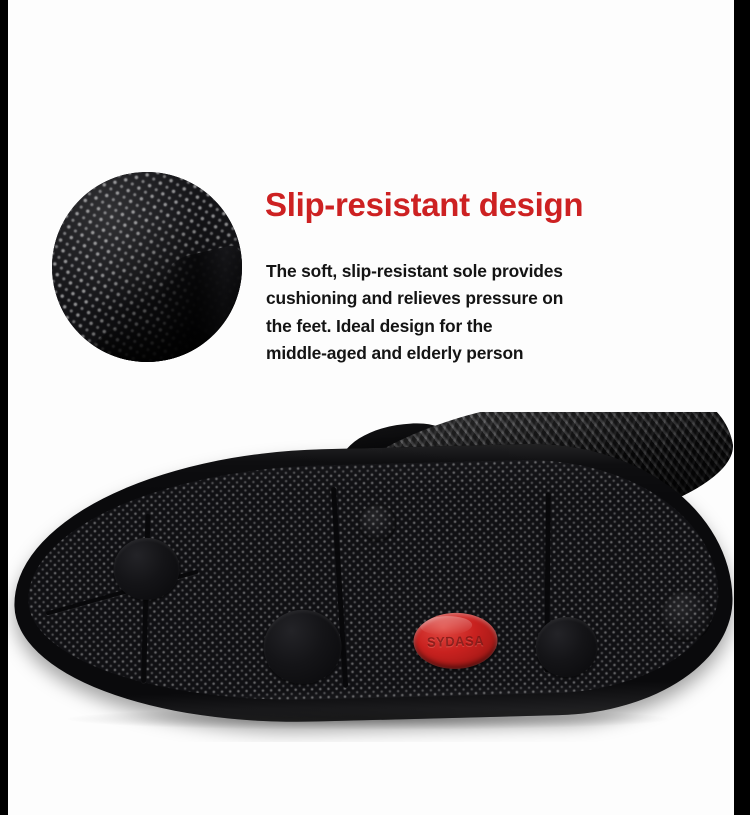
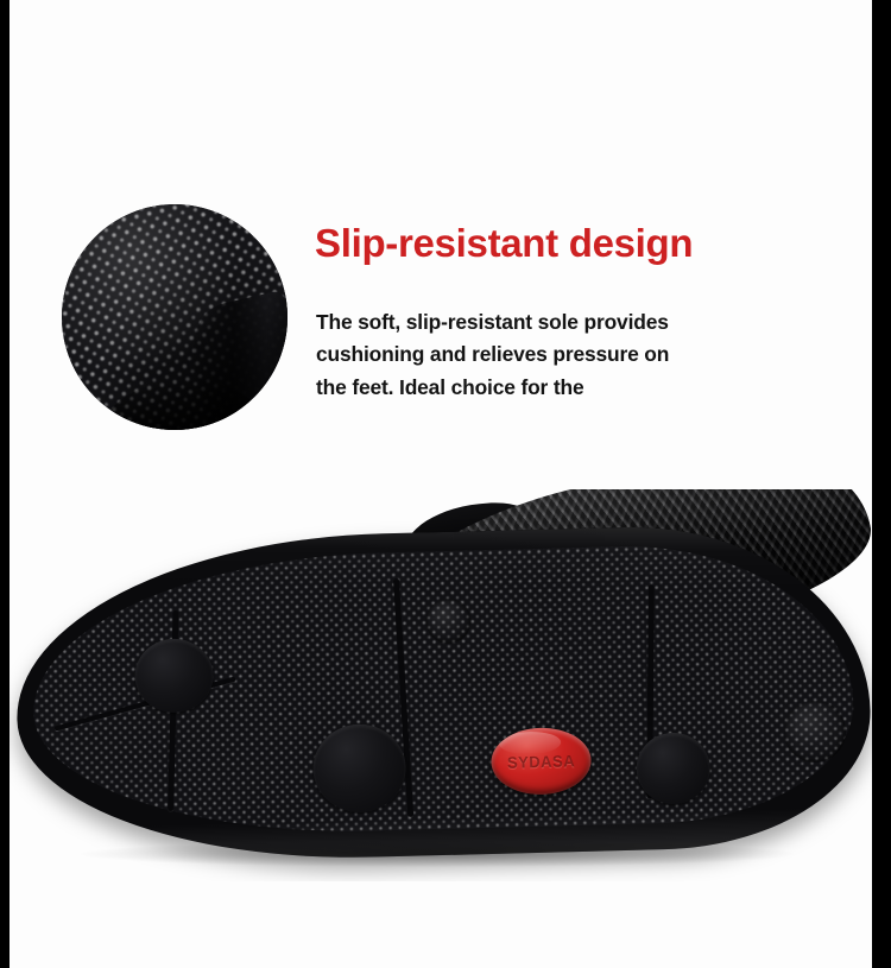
  Slip-resistant design
  The soft, slip-resistant sole provides
  cushioning and relieves pressure on
- the feet. Ideal design for the
+ the feet. Ideal choice for the
- middle-aged and elderly person
